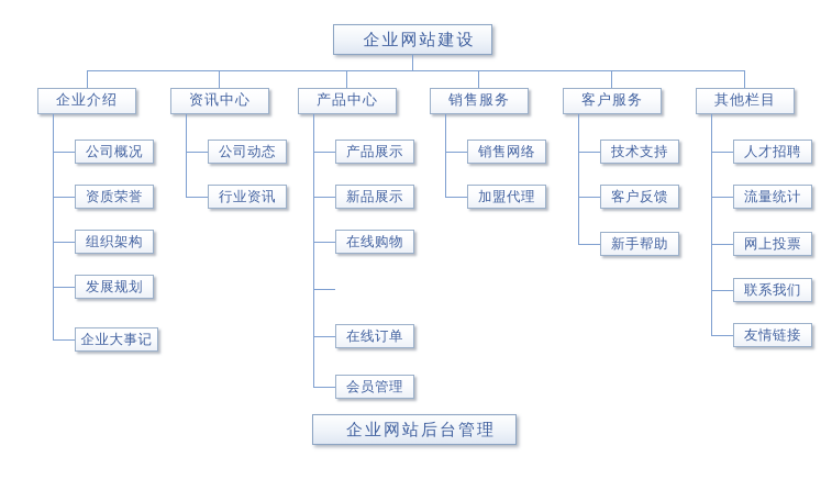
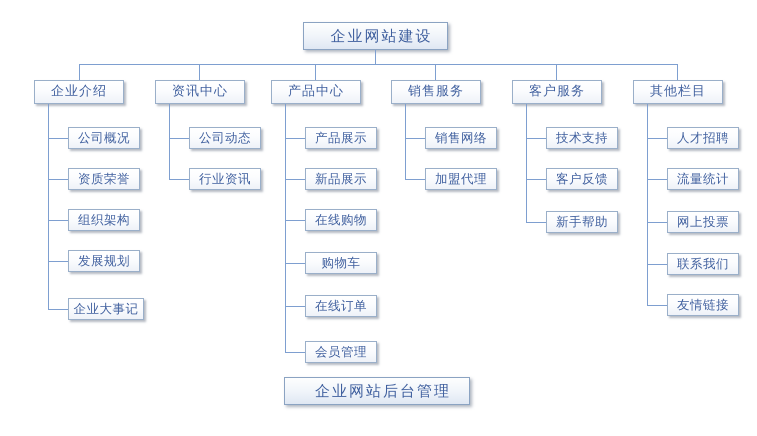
  企业网站建设
  企业介绍
  公司概况
  资质荣誉
  组织架构
  发展规划
  企业大事记
  资讯中心
  公司动态
  行业资讯
  产品中心
  产品展示
  新品展示
  在线购物
+ 购物车
  在线订单
  会员管理
  销售服务
  销售网络
  加盟代理
  客户服务
  技术支持
  客户反馈
  新手帮助
  其他栏目
  人才招聘
  流量统计
  网上投票
  联系我们
  友情链接
  企业网站后台管理
